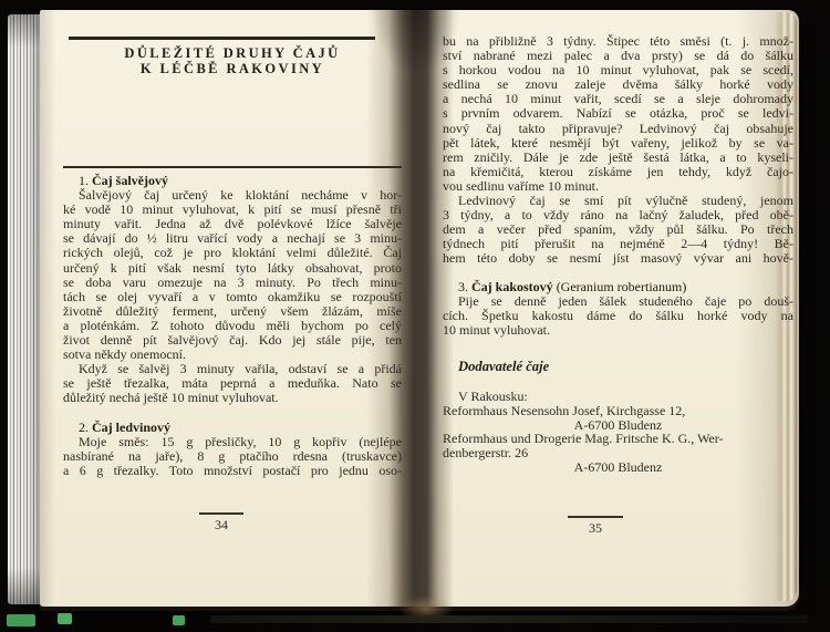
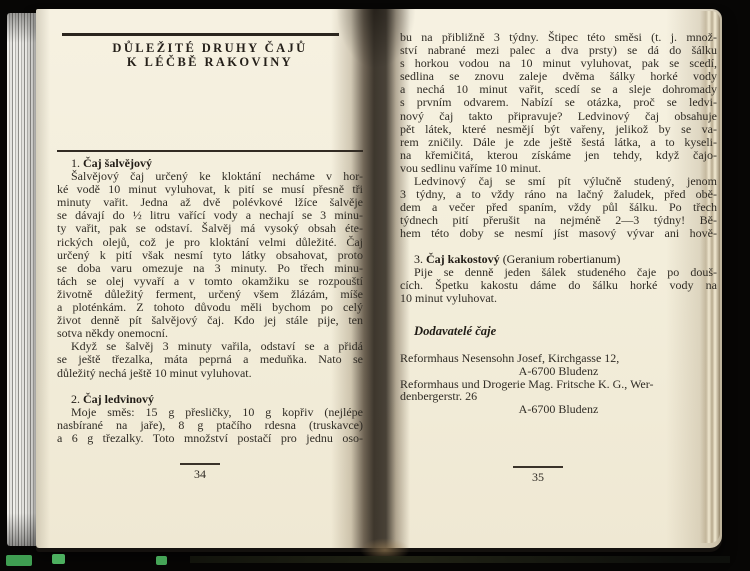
  DŮLEŽITÉ DRUHY ČAJŮ
  K LÉČBĚ RAKOVINY
  1. Čaj šalvějový
  Šalvějový čaj určený ke kloktání necháme v hor-
  ké vodě 10 minut vyluhovat, k pití se musí přesně tři
  minuty vařit. Jedna až dvě polévkové lžíce šalvěje
  se dávají do ½ litru vařící vody a nechají se 3 minu-
+ ty vařit, pak se odstaví. Šalvěj má vysoký obsah éte-
  rických olejů, což je pro kloktání velmi důležité. Čaj
  určený k pití však nesmí tyto látky obsahovat, proto
  se doba varu omezuje na 3 minuty. Po třech minu-
  tách se olej vyvaří a v tomto okamžiku se rozpouští
  životně důležitý ferment, určený všem žlázám, míše
  a ploténkám. Z tohoto důvodu měli bychom po celý
  život denně pít šalvějový čaj. Kdo jej stále pije, ten
  sotva někdy onemocní.
  Když se šalvěj 3 minuty vařila, odstaví se a přidá
  se ještě třezalka, máta peprná a meduňka. Nato se
  důležitý nechá ještě 10 minut vyluhovat.
  2. Čaj ledvinový
  Moje směs: 15 g přesličky, 10 g kopřiv (nejlépe
  nasbírané na jaře), 8 g ptačího rdesna (truskavce)
  a 6 g třezalky. Toto množství postačí pro jednu oso-
  bu na přibližně 3 týdny. Štipec této směsi (t. j. množ-
  ství nabrané mezi palec a dva prsty) se dá do šálku
  s horkou vodou na 10 minut vyluhovat, pak se scedí,
  sedlina se znovu zaleje dvěma šálky horké vody
  a nechá 10 minut vařit, scedí se a sleje dohromady
  s prvním odvarem. Nabízí se otázka, proč se ledvi-
  nový čaj takto připravuje? Ledvinový čaj obsahuje
  pět látek, které nesmějí být vařeny, jelikož by se va-
  rem zničily. Dále je zde ještě šestá látka, a to kyseli-
  na křemičitá, kterou získáme jen tehdy, když čajo-
  vou sedlinu vaříme 10 minut.
  Ledvinový čaj se smí pít výlučně studený, jenom
  3 týdny, a to vždy ráno na lačný žaludek, před obě-
  dem a večer před spaním, vždy půl šálku. Po třech
- týdnech pití přerušit na nejméně 2—4 týdny! Bě-
+ týdnech pití přerušit na nejméně 2—3 týdny! Bě-
  hem této doby se nesmí jíst masový vývar ani hově-
  3. Čaj kakostový (Geranium robertianum)
  Pije se denně jeden šálek studeného čaje po douš-
  cích. Špetku kakostu dáme do šálku horké vody na
  10 minut vyluhovat.
  Dodavatelé čaje
- V Rakousku:
  Reformhaus Nesensohn Josef, Kirchgasse 12,
  A-6700 Bludenz
  Reformhaus und Drogerie Mag. Fritsche K. G., Wer-
  denbergerstr. 26
  A-6700 Bludenz
  34
  35
